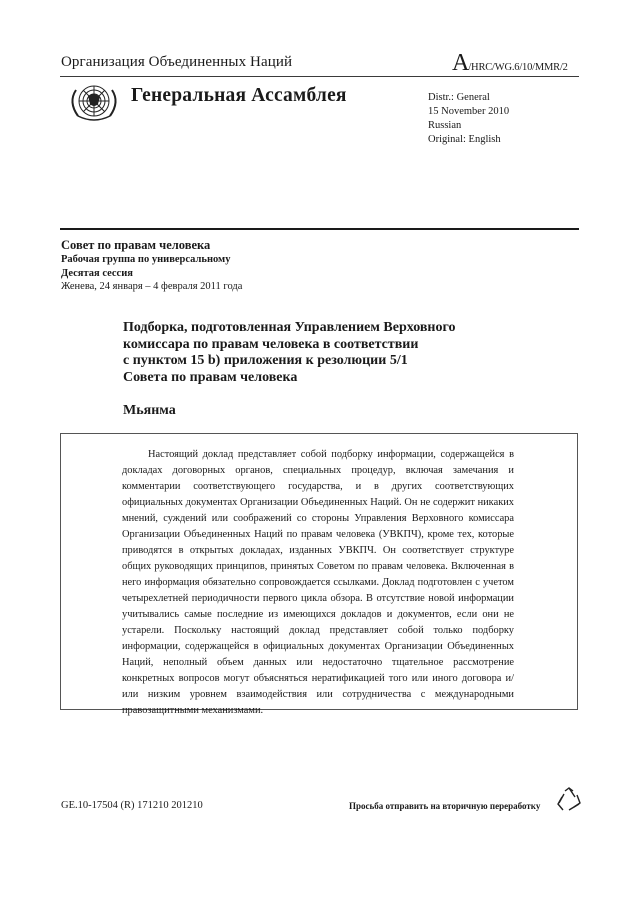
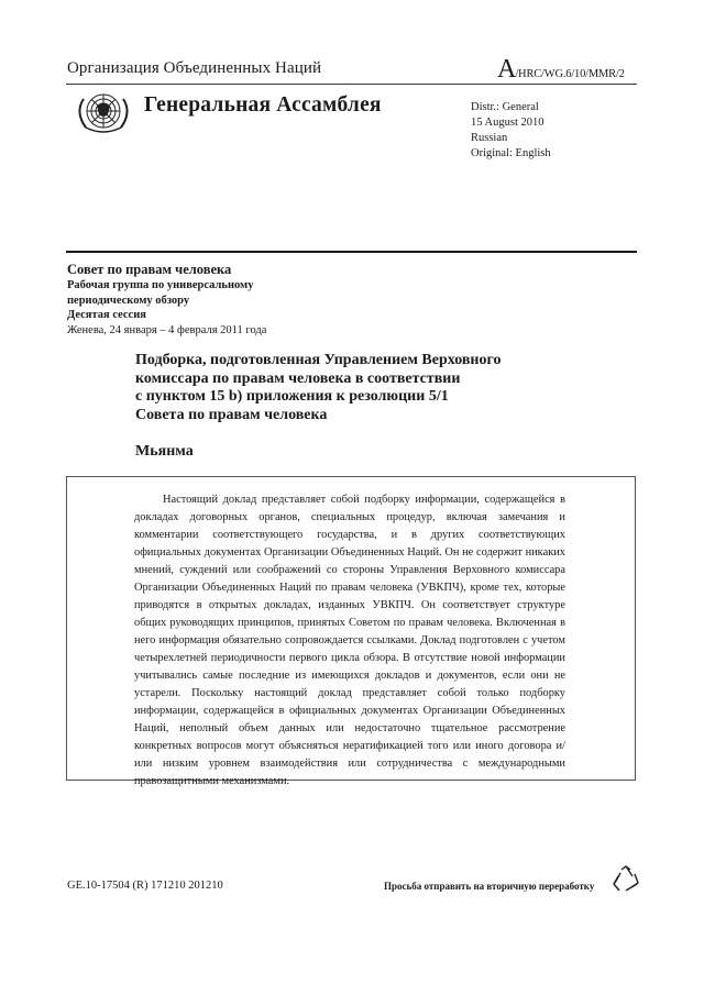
  Организация Объединенных Наций
  A/HRC/WG.6/10/MMR/2
  Генеральная Ассамблея
  Distr.: General
- 15 November 2010
+ 15 August 2010
  Russian
  Original: English
  Совет по правам человека
  Рабочая группа по универсальному
+ периодическому обзору
  Десятая сессия
  Женева, 24 января – 4 февраля 2011 года
  Подборка, подготовленная Управлением Верховного
  комиссара по правам человека в соответствии
  с пунктом 15 b) приложения к резолюции 5/1
  Совета по правам человека
  Мьянма
  Настоящий доклад представляет собой подборку информации, содержащейся в докладах договорных органов, специальных процедур, включая замечания и комментарии соответствующего государства, и в других соответствующих официальных документах Организации Объединенных Наций. Он не содержит никаких мнений, суждений или соображений со стороны Управления Верховного комиссара Организации Объединенных Наций по правам человека (УВКПЧ), кроме тех, которые приводятся в открытых докладах, изданных УВКПЧ. Он соответствует структуре общих руководящих принципов, принятых Советом по правам человека. Включенная в него информация обязательно сопровождается ссылками. Доклад подготовлен с учетом четырехлетней периодичности первого цикла обзора. В отсутствие новой информации учитывались самые последние из имеющихся докладов и документов, если они не устарели. Поскольку настоящий доклад представляет собой только подборку информации, содержащейся в официальных документах Организации Объединенных Наций, неполный объем данных или недостаточно тщательное рассмотрение конкретных вопросов могут объясняться нератификацией того или иного договора и/или низким уровнем взаимодействия или сотрудничества с международными правозащитными механизмами.
  GE.10-17504 (R) 171210 201210
  Просьба отправить на вторичную переработку
